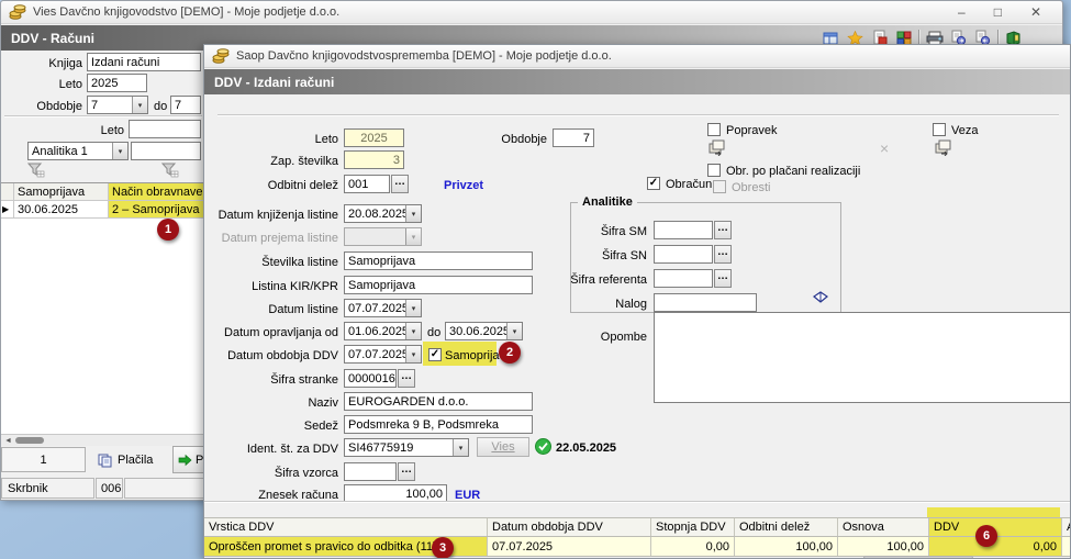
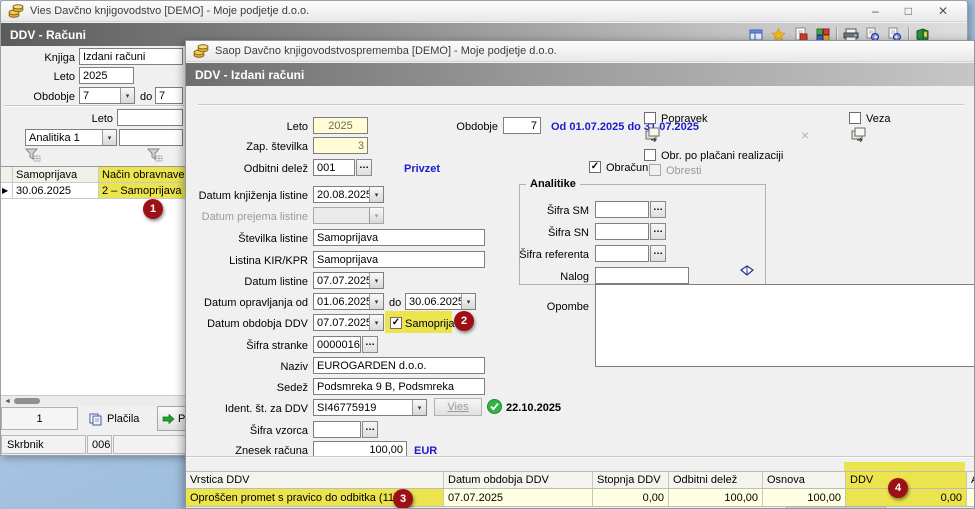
  Vies Davčno knjigovodstvo [DEMO] - Moje podjetje d.o.o.
  –
  □
  ✕
  DDV - Računi
  Knjiga
  Izdani računi
  Leto
  2025
  Obdobje
  7
  do
  7
  Leto
  Analitika 1
  Samoprijava
  Način obravnave
  ▶
  30.06.2025
  2 – Samoprijava
  1
  1
  Plačila
  P
  Skrbnik
  006
  Saop Davčno knjigovodstvosprememba [DEMO] - Moje podjetje d.o.o.
  DDV - Izdani računi
  Leto
  2025
  Obdobje
  7
+ Od 01.07.2025 do 31.07.2025
  Popravek
  Veza
  ×
  Zap. številka
  3
  Obr. po plačani realizaciji
  Odbitni delež
  001
  …
  Privzet
  ✓
  Obračun
  Obresti
  Datum knjiženja listine
  20.08.202
  Datum prejema listine
  Številka listine
  Samoprijava
  Listina KIR/KPR
  Samoprijava
  Datum listine
  07.07.202
  Datum opravljanja od
  01.06.202
  do
  30.06.202
  Datum obdobja DDV
  07.07.202
  ✓
  Samoprija
  2
  Šifra stranke
  0000016
  …
  Naziv
  EUROGARDEN d.o.o.
  Sedež
  Podsmreka 9 B, Podsmreka
  Ident. št. za DDV
  SI46775919
  Vies
- 22.05.2025
+ 22.10.2025
  Šifra vzorca
  …
  Znesek računa
  100,00
  EUR
  Analitike
  Šifra SM
  …
  Šifra SN
  …
  Šifra referenta
  …
  Nalog
  Opombe
  Vrstica DDV
  Datum obdobja DDV
  Stopnja DDV
  Odbitni delež
  Osnova
  DDV
  Oproščen promet s pravico do odbitka (11
  07.07.2025
  0,00
  100,00
  100,00
  0,00
  3
- 6
+ 4
